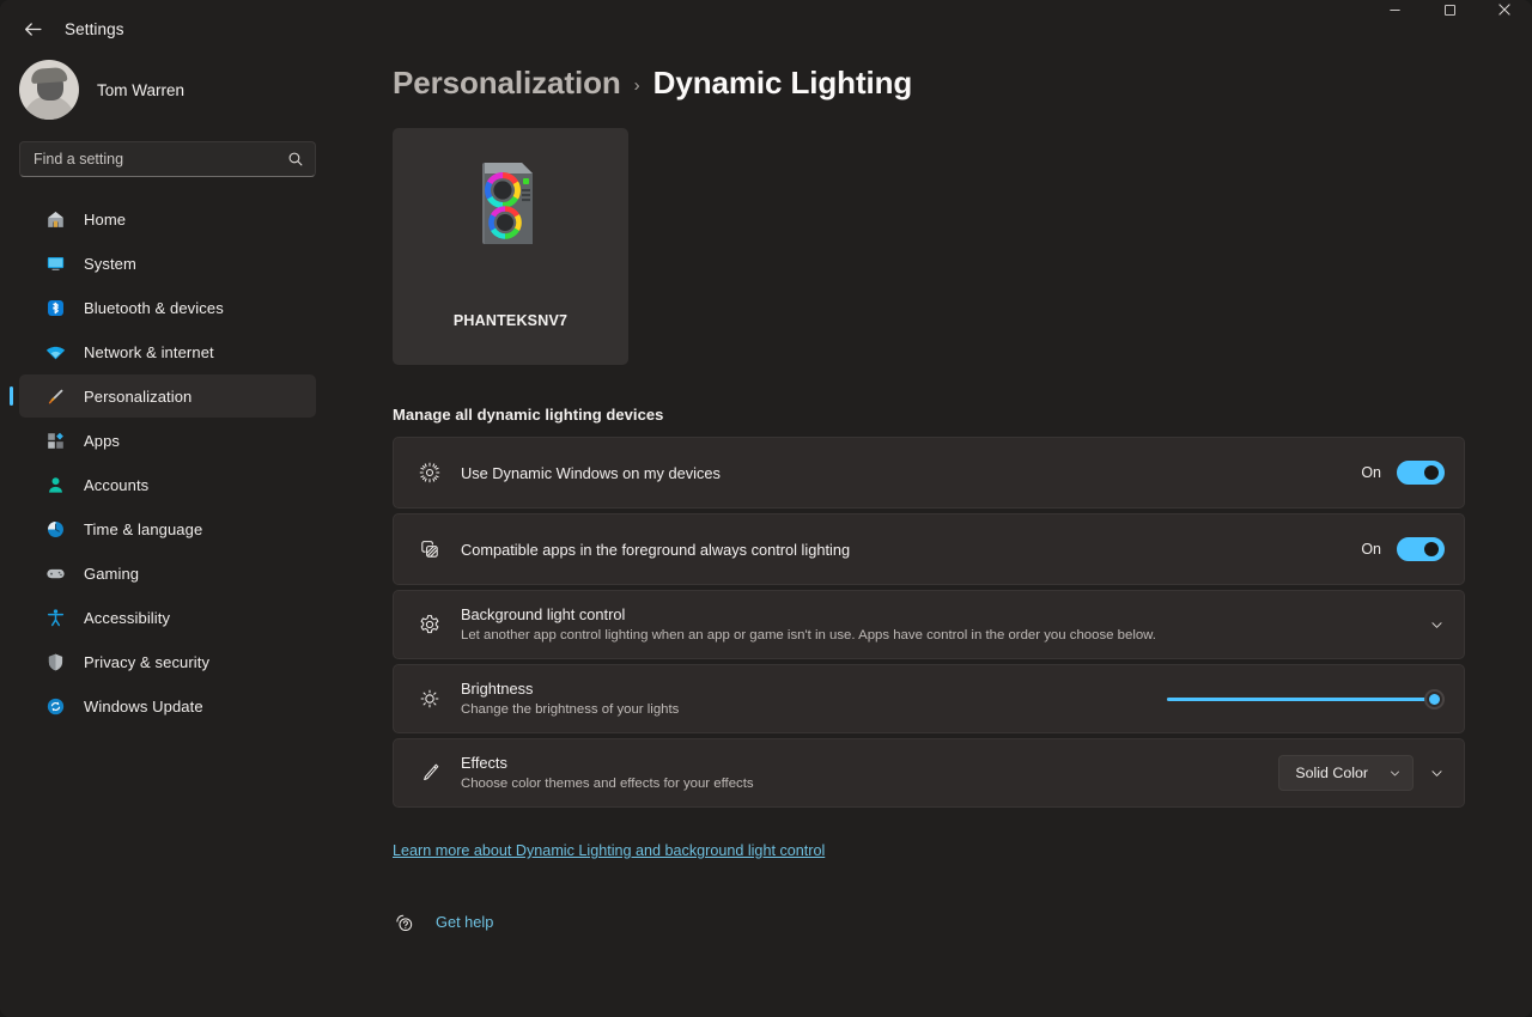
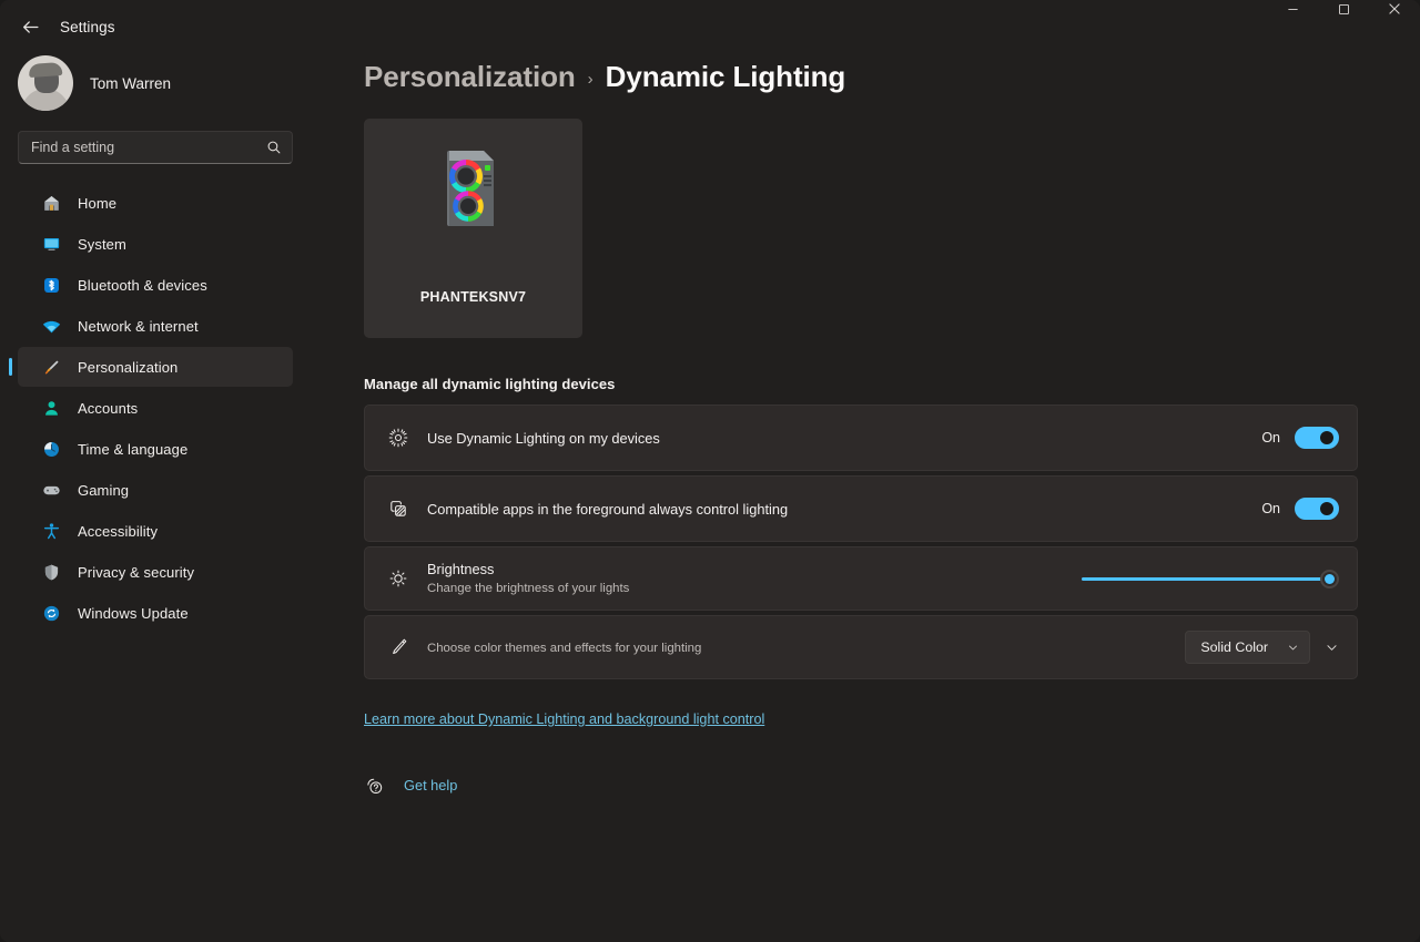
  Settings
  Tom Warren
  Find a setting
  Home
  System
  Bluetooth & devices
  Network & internet
  Personalization
- Apps
  Accounts
  Time & language
  Gaming
  Accessibility
  Privacy & security
  Windows Update
  Personalization
  ›
  Dynamic Lighting
  PHANTEKSNV7
  Manage all dynamic lighting devices
- Use Dynamic Windows on my devices
+ Use Dynamic Lighting on my devices
  On
  Compatible apps in the foreground always control lighting
  On
- Background light control
- Let another app control lighting when an app or game isn't in use. Apps have control in the order you choose below.
  Brightness
  Change the brightness of your lights
- Effects
- Choose color themes and effects for your effects
+ Choose color themes and effects for your lighting
  Solid Color
  Learn more about Dynamic Lighting and background light control
  Get help
